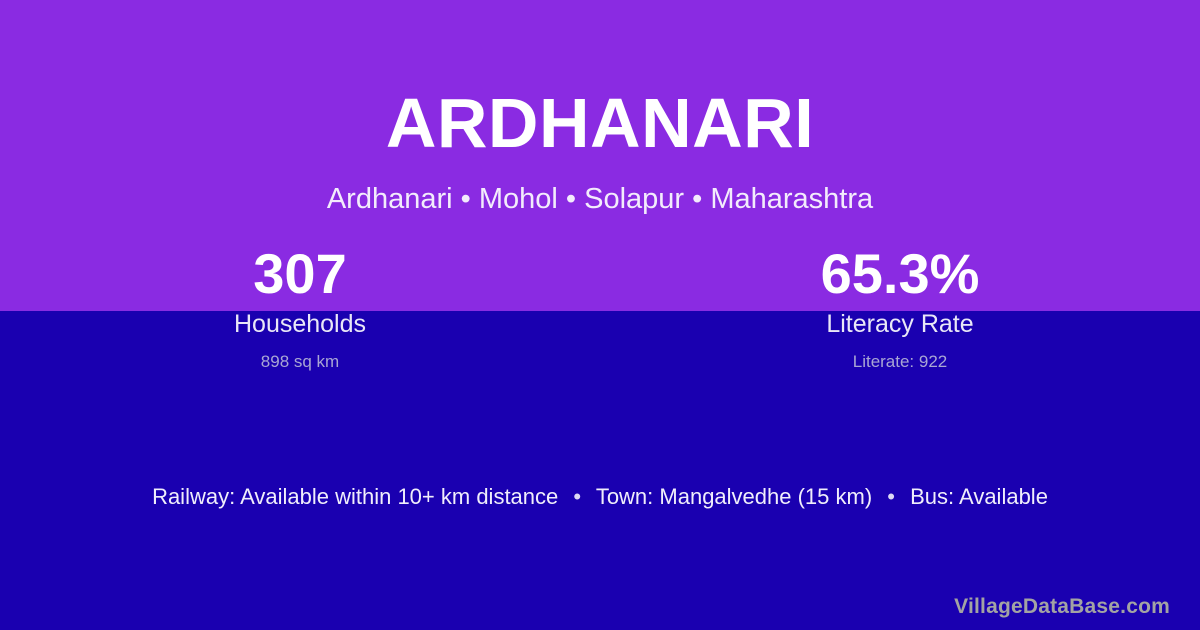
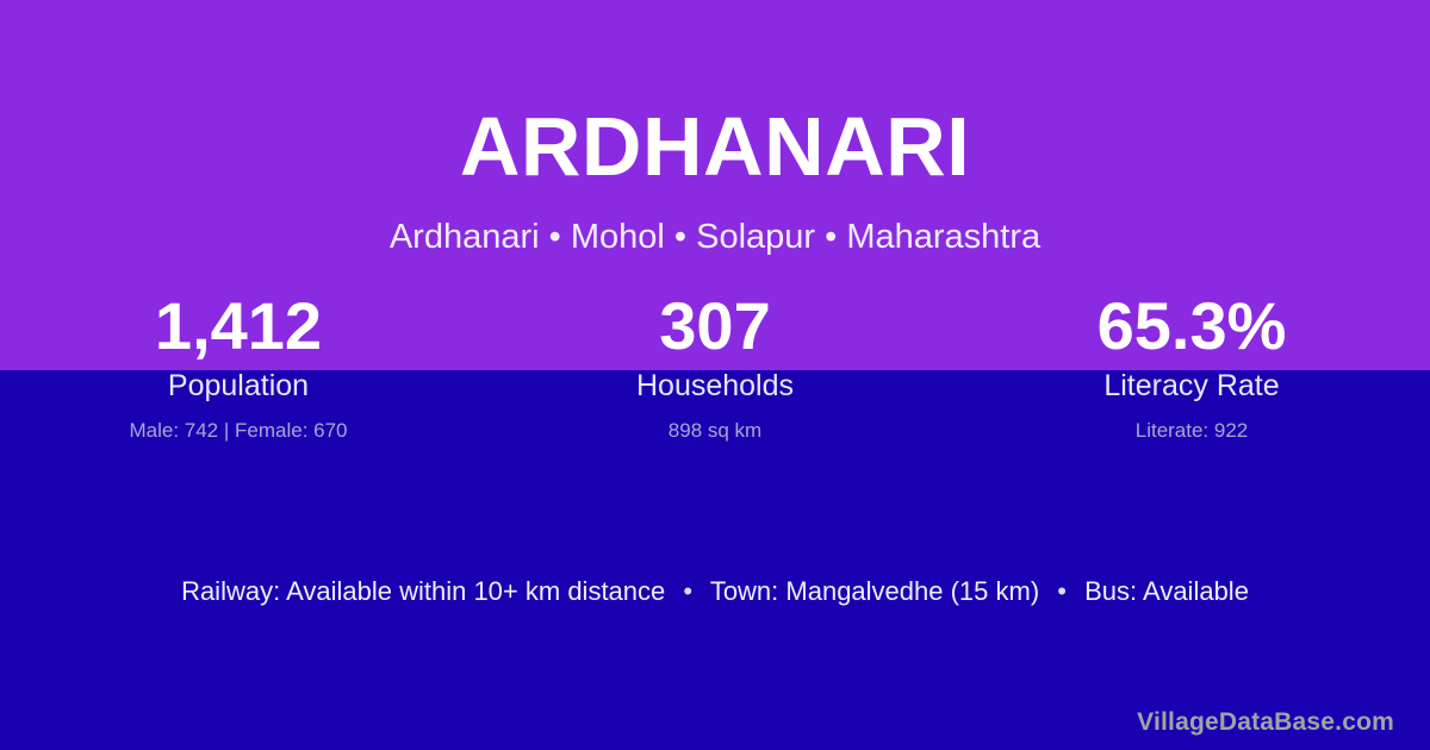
  ARDHANARI
  Ardhanari • Mohol • Solapur • Maharashtra
+ 1,412
+ Population
+ Male: 742 | Female: 670
  307
  Households
  898 sq km
  65.3%
  Literacy Rate
  Literate: 922
  Railway: Available within 10+ km distance • Town: Mangalvedhe (15 km) • Bus: Available
  VillageDataBase.com
